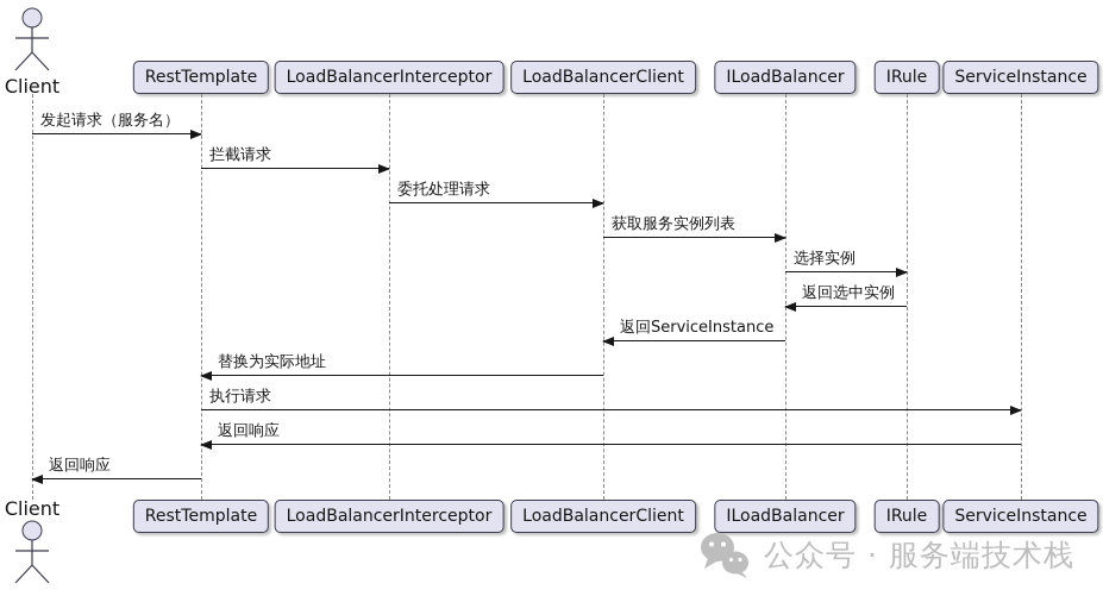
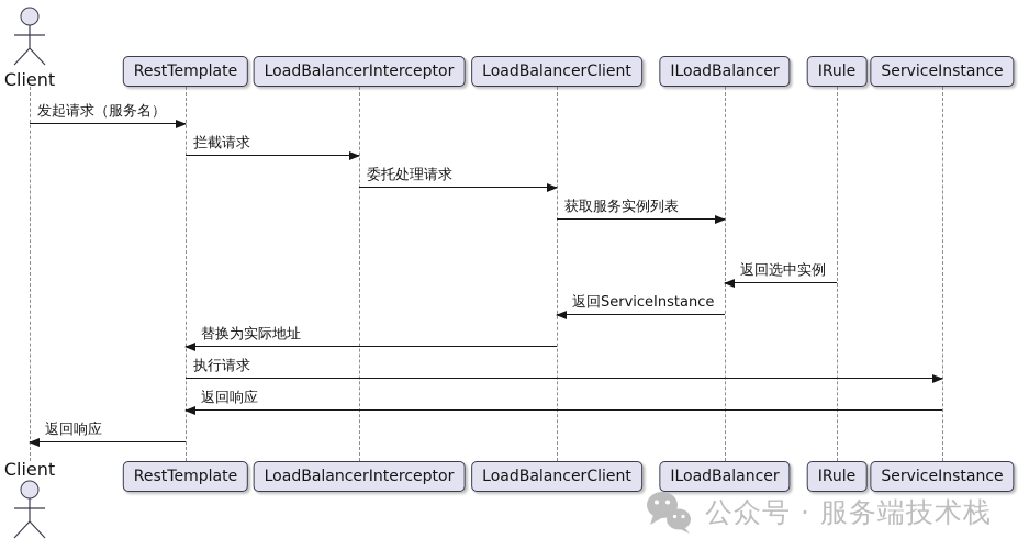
  公众号 · 服务端技术栈
  Client
  Client
  RestTemplate
  RestTemplate
  LoadBalancerInterceptor
  LoadBalancerInterceptor
  LoadBalancerClient
  LoadBalancerClient
  ILoadBalancer
  ILoadBalancer
  IRule
  IRule
  ServiceInstance
  ServiceInstance
  发起请求（服务名）
  拦截请求
  委托处理请求
  获取服务实例列表
- 选择实例
  返回选中实例
  返回ServiceInstance
  替换为实际地址
  执行请求
  返回响应
  返回响应
